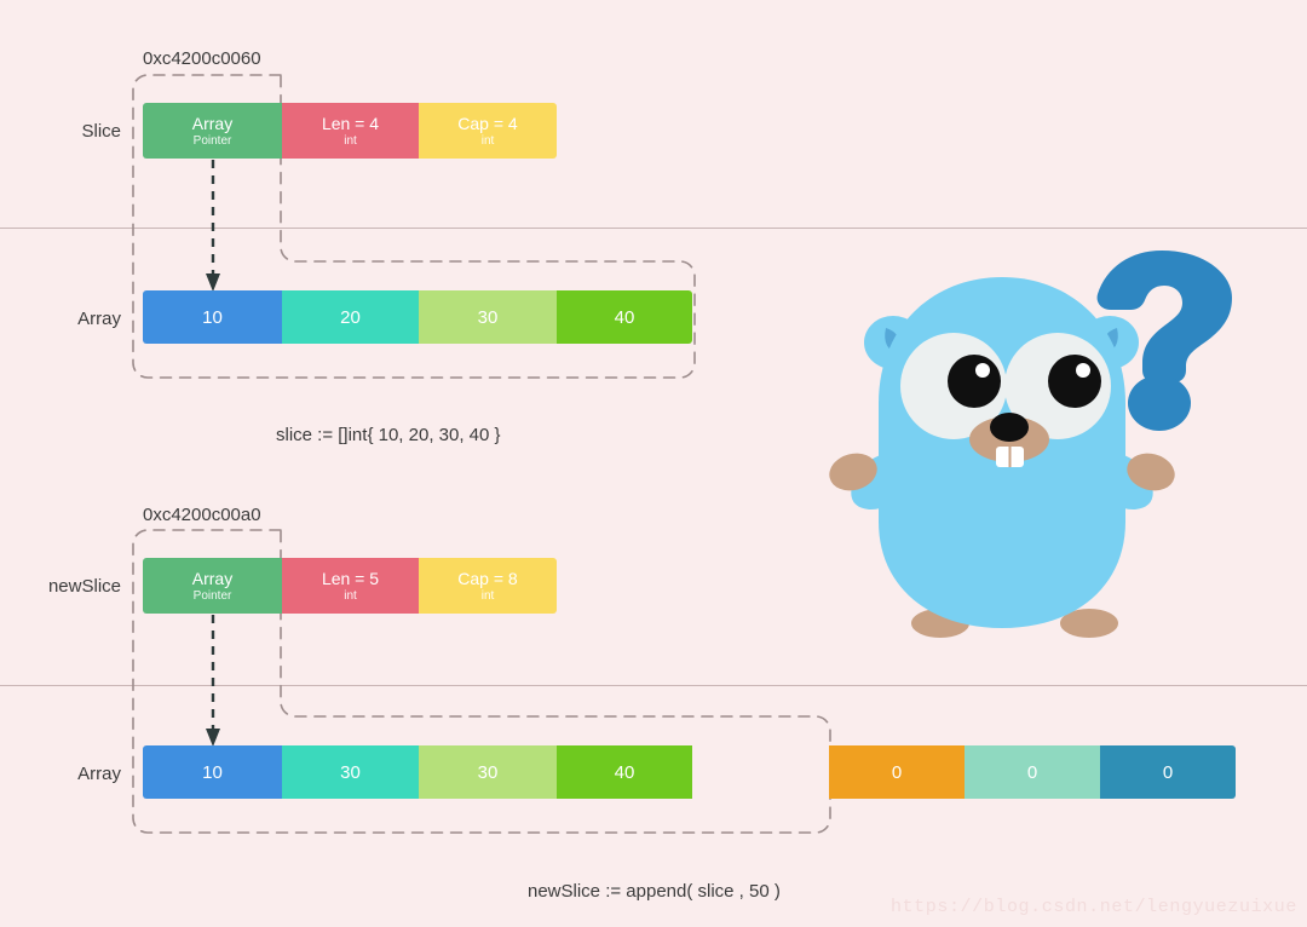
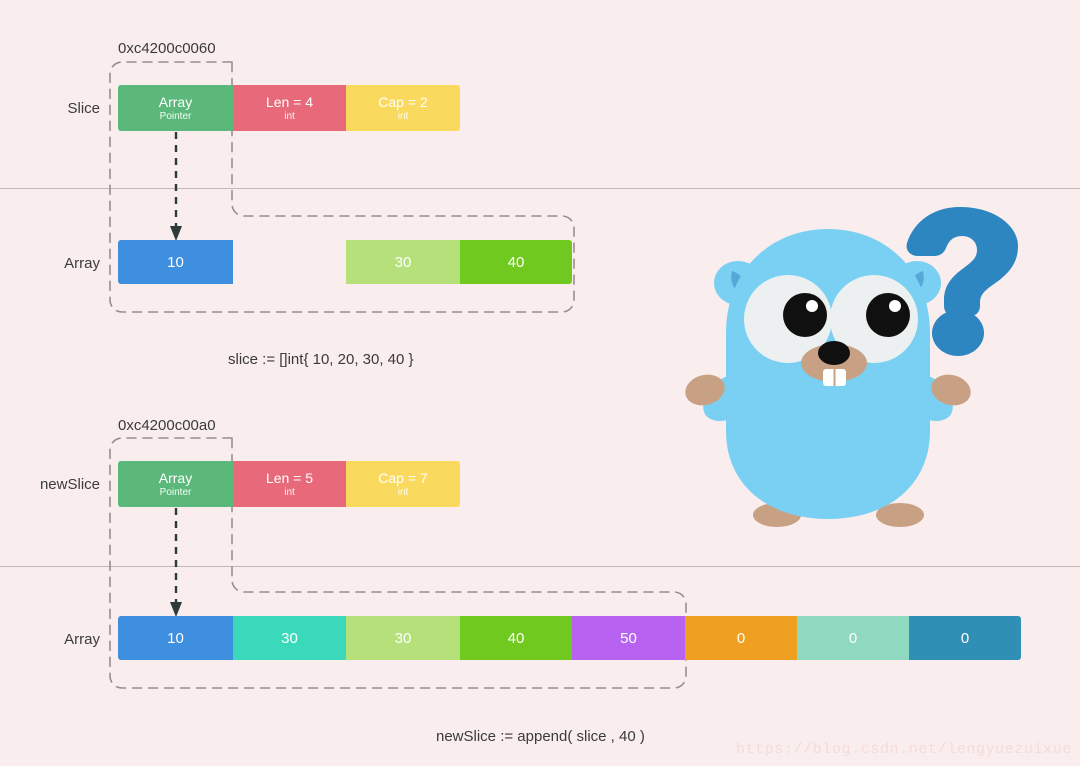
  0xc4200c0060
  Slice
  Array
  Pointer
  Len = 4
  int
- Cap = 4
+ Cap = 2
  int
  Array
  10
- 20
  30
  40
  slice := []int{ 10, 20, 30, 40 }
  0xc4200c00a0
  newSlice
  Array
  Pointer
  Len = 5
  int
- Cap = 8
+ Cap = 7
  int
  Array
  10
  30
  30
  40
+ 50
  0
  0
  0
- newSlice := append( slice , 50 )
+ newSlice := append( slice , 40 )
